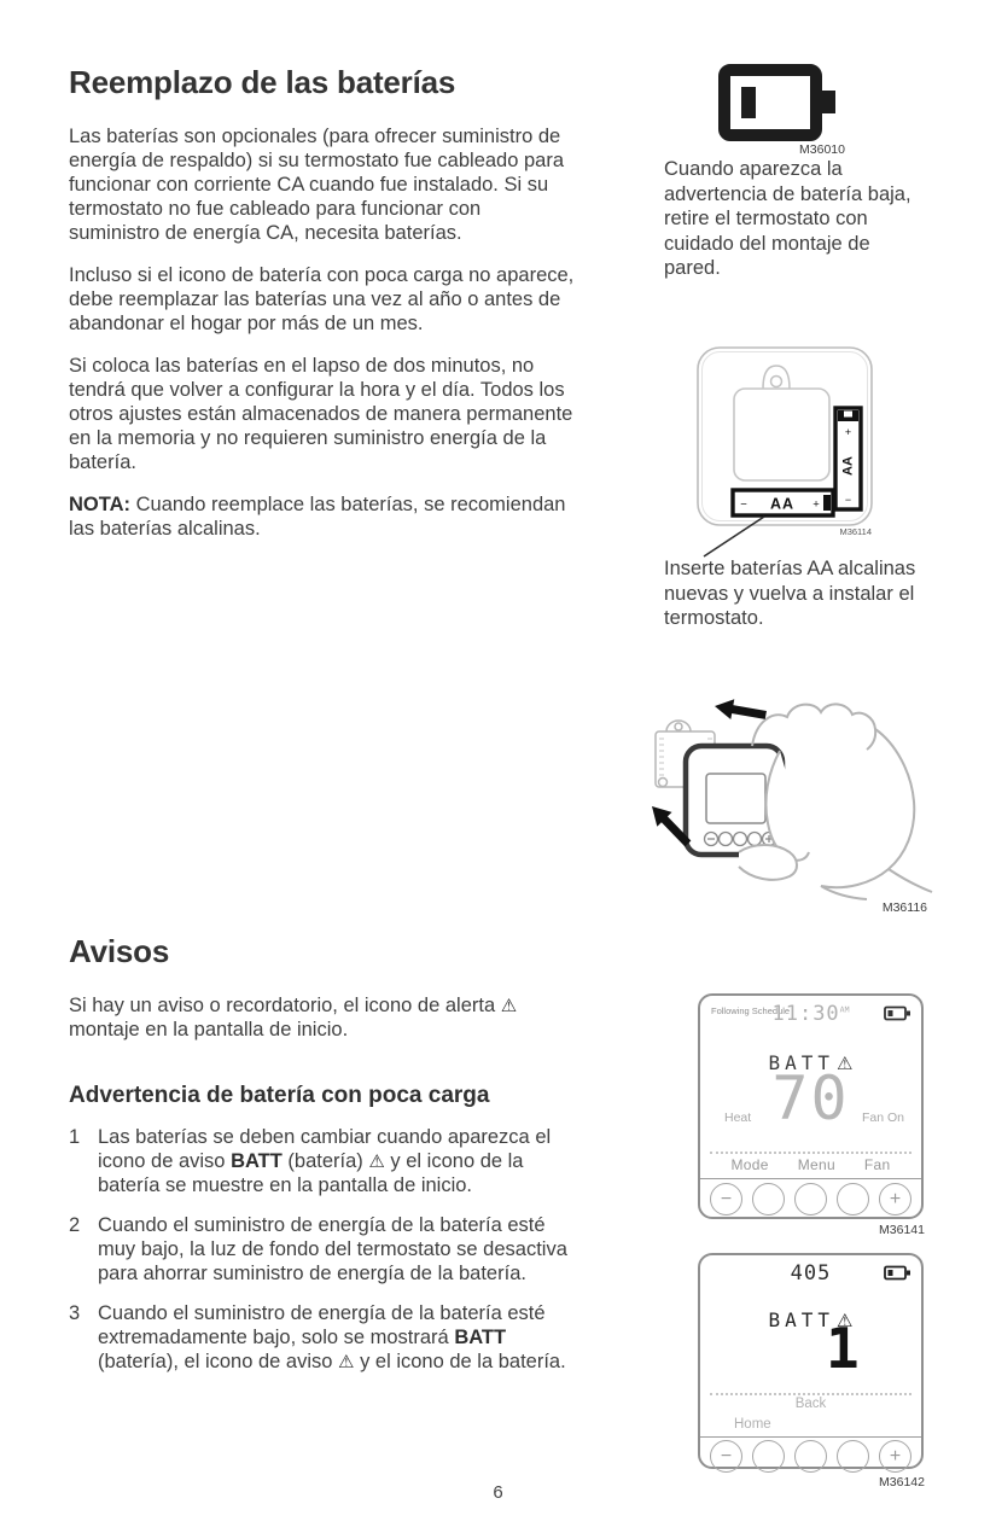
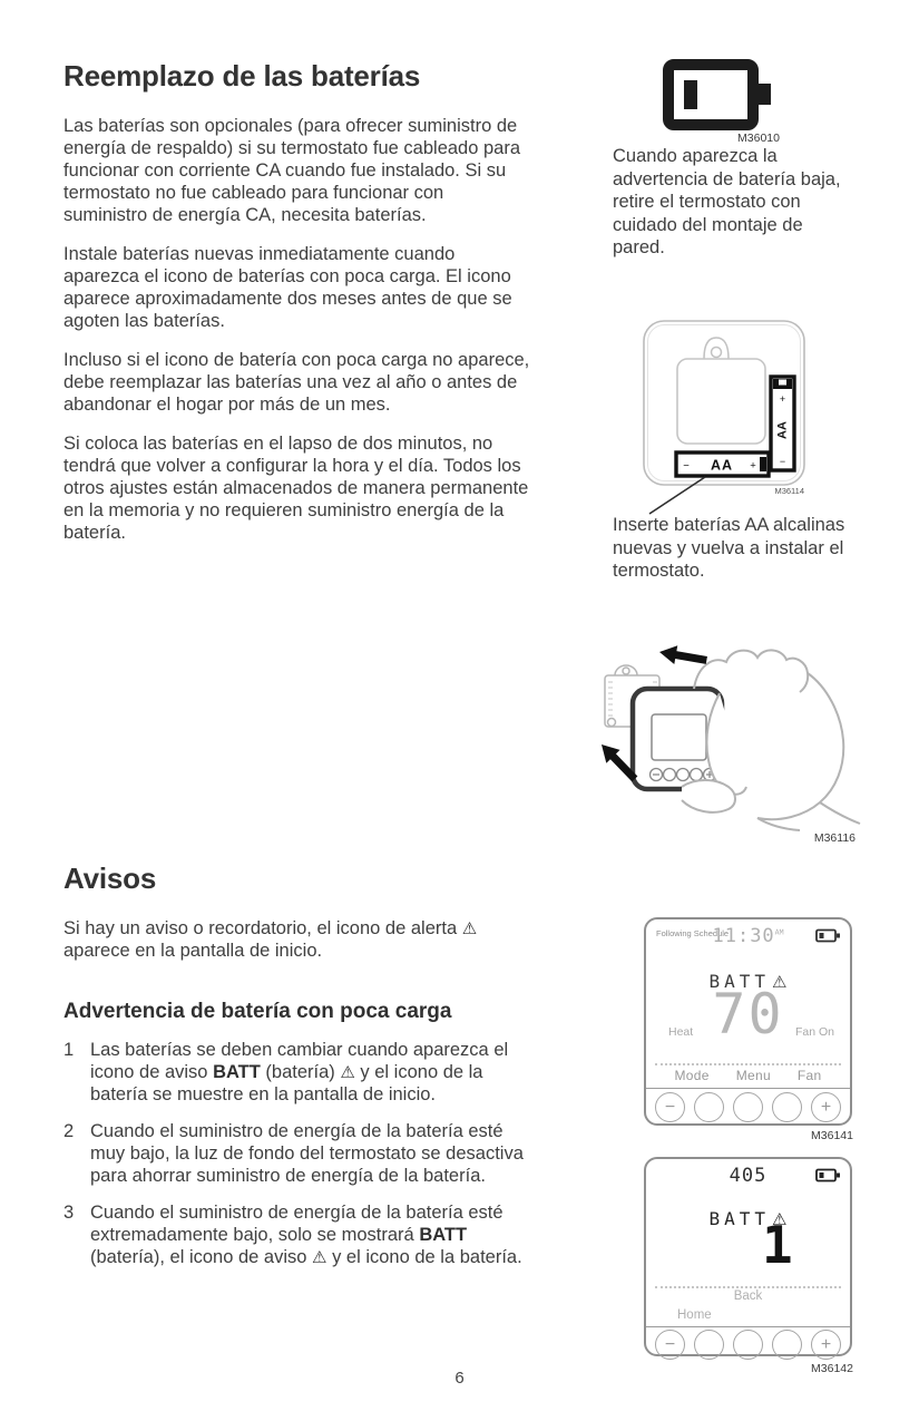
  Reemplazo de las baterías
  Las baterías son opcionales (para ofrecer suministro de energía de respaldo) si su termostato fue cableado para funcionar con corriente CA cuando fue instalado. Si su termostato no fue cableado para funcionar con suministro de energía CA, necesita baterías.
+ Instale baterías nuevas inmediatamente cuando aparezca el icono de baterías con poca carga. El icono aparece aproximadamente dos meses antes de que se agoten las baterías.
  Incluso si el icono de batería con poca carga no aparece, debe reemplazar las baterías una vez al año o antes de abandonar el hogar por más de un mes.
  Si coloca las baterías en el lapso de dos minutos, no tendrá que volver a configurar la hora y el día. Todos los otros ajustes están almacenados de manera permanente en la memoria y no requieren suministro energía de la batería.
- NOTA: Cuando reemplace las baterías, se recomiendan las baterías alcalinas.
  M36010
  Cuando aparezca la advertencia de batería baja, retire el termostato con cuidado del montaje de pared.
  +
  −
  −
  AA
  +
  M36114
  Inserte baterías AA alcalinas nuevas y vuelva a instalar el termostato.
  M36116
  Avisos
- Si hay un aviso o recordatorio, el icono de alerta ⚠ montaje en la pantalla de inicio.
+ Si hay un aviso o recordatorio, el icono de alerta ⚠ aparece en la pantalla de inicio.
  Advertencia de batería con poca carga
  1
  Las baterías se deben cambiar cuando aparezca el icono de aviso BATT (batería) ⚠ y el icono de la batería se muestre en la pantalla de inicio.
  2
  Cuando el suministro de energía de la batería esté muy bajo, la luz de fondo del termostato se desactiva para ahorrar suministro de energía de la batería.
  3
  Cuando el suministro de energía de la batería esté extremadamente bajo, solo se mostrará BATT (batería), el icono de aviso ⚠ y el icono de la batería.
  Following Schedule
  11:30AM
  BATT⚠
  70
  Heat
  Fan On
  Mode
  Menu
  Fan
  −
  +
  M36141
  405
  BATT⚠
  1
  Back
  Home
  −
  +
  M36142
  6
